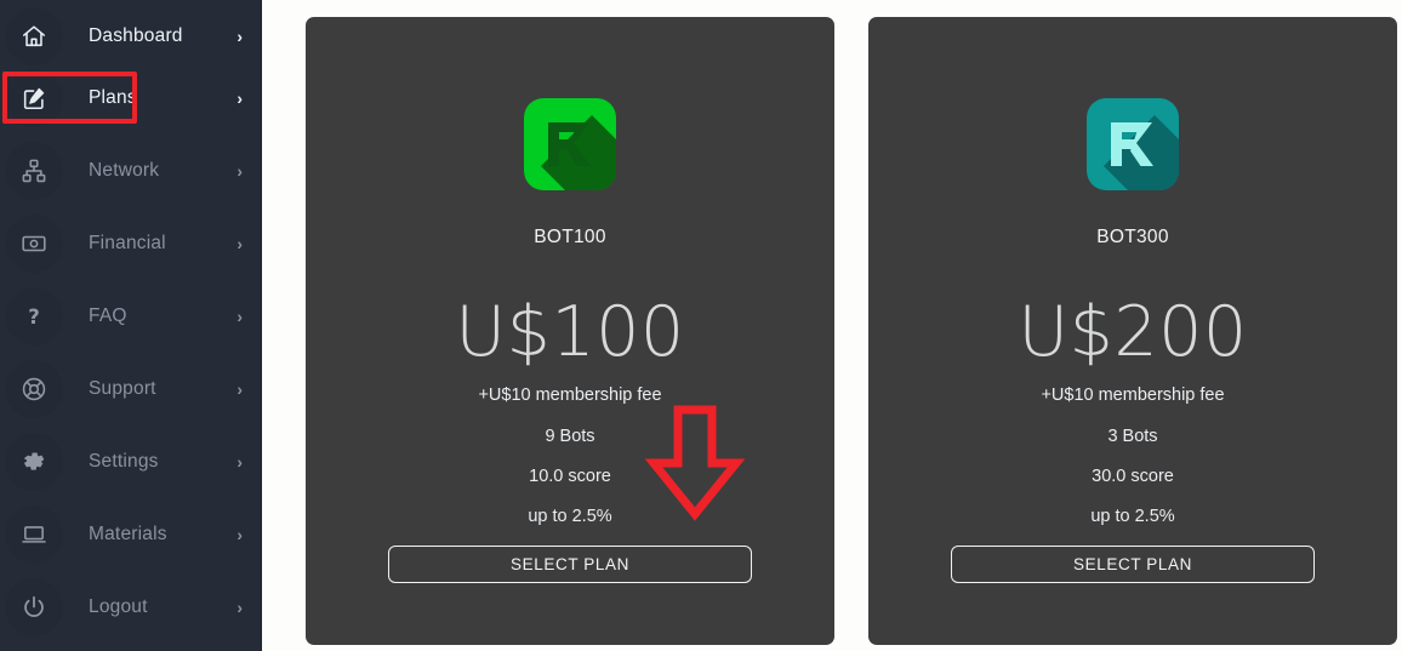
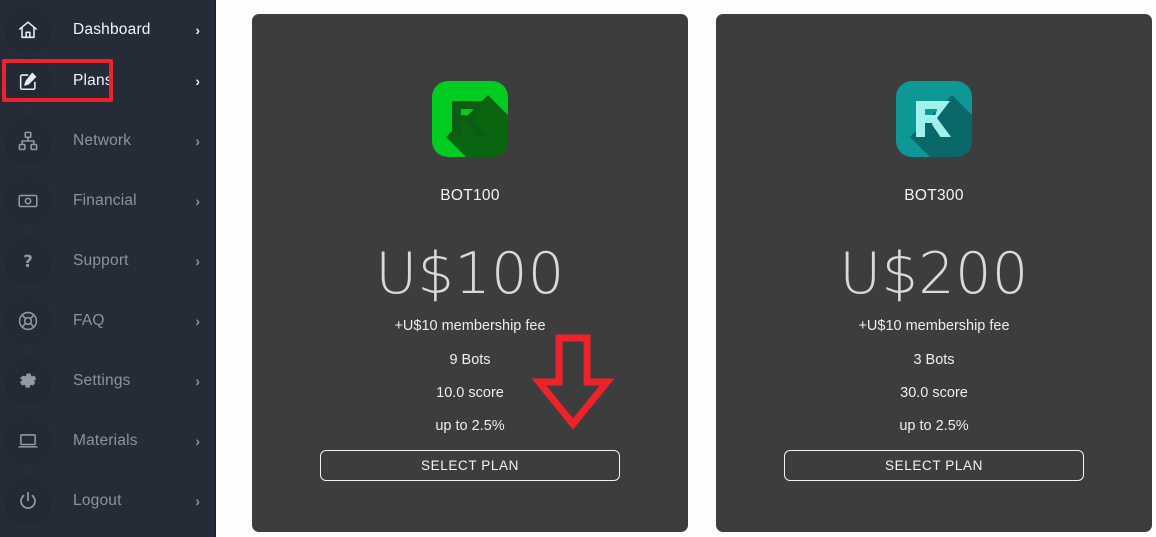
  Dashboard
  ›
  Plans
  ›
  Network
  ›
  Financial
  ›
  ?
- FAQ
+ Support
  ›
- Support
+ FAQ
  ›
  Settings
  ›
  Materials
  ›
  Logout
  ›
  BOT100
  U$100
  +U$10 membership fee
  9 Bots
  10.0 score
  up to 2.5%
  SELECT PLAN
  BOT300
  U$200
  +U$10 membership fee
  3 Bots
  30.0 score
  up to 2.5%
  SELECT PLAN
